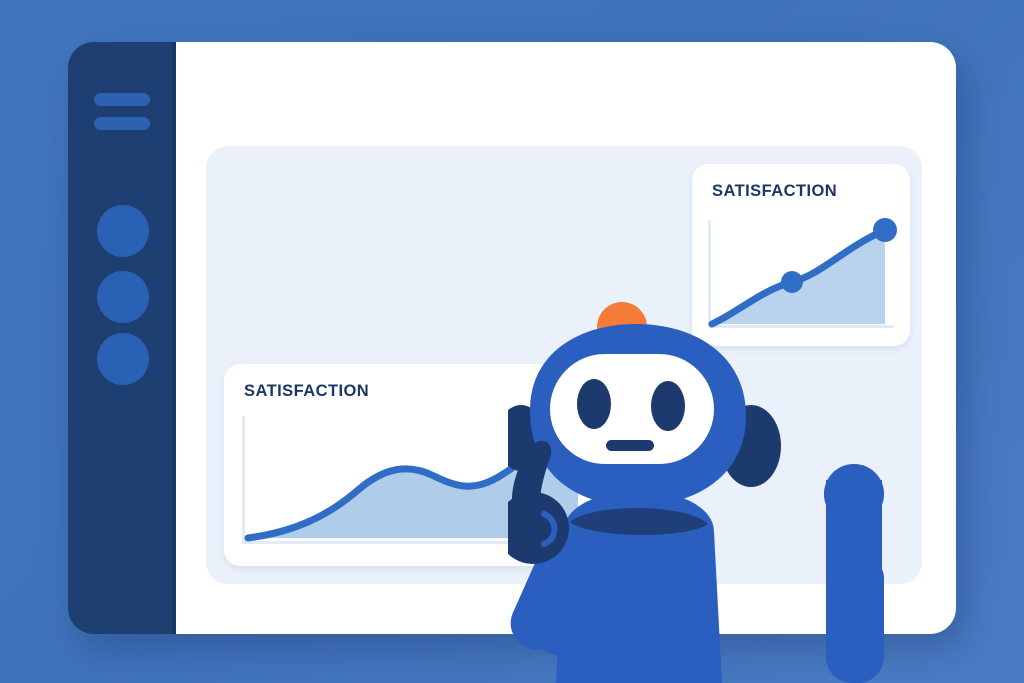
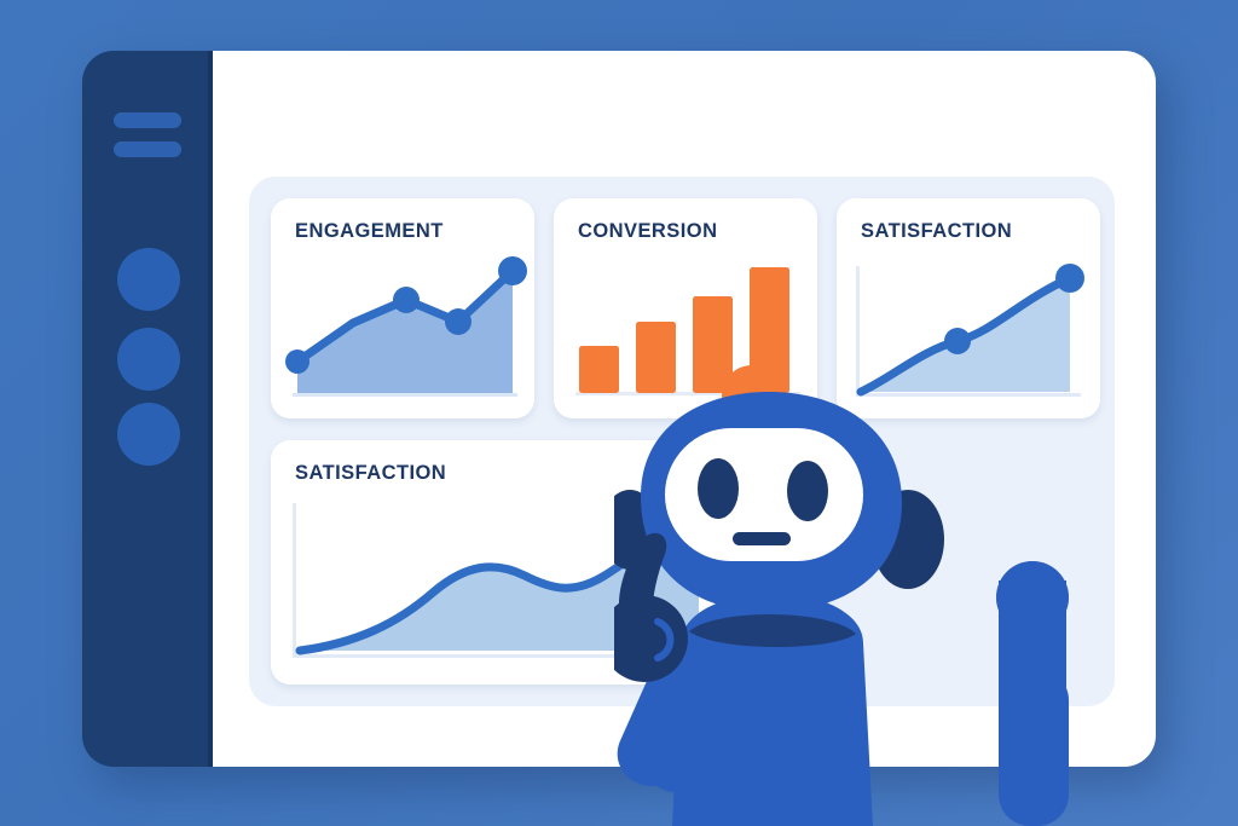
+ ENGAGEMENT
+ CONVERSION
  SATISFACTION
  SATISFACTION
